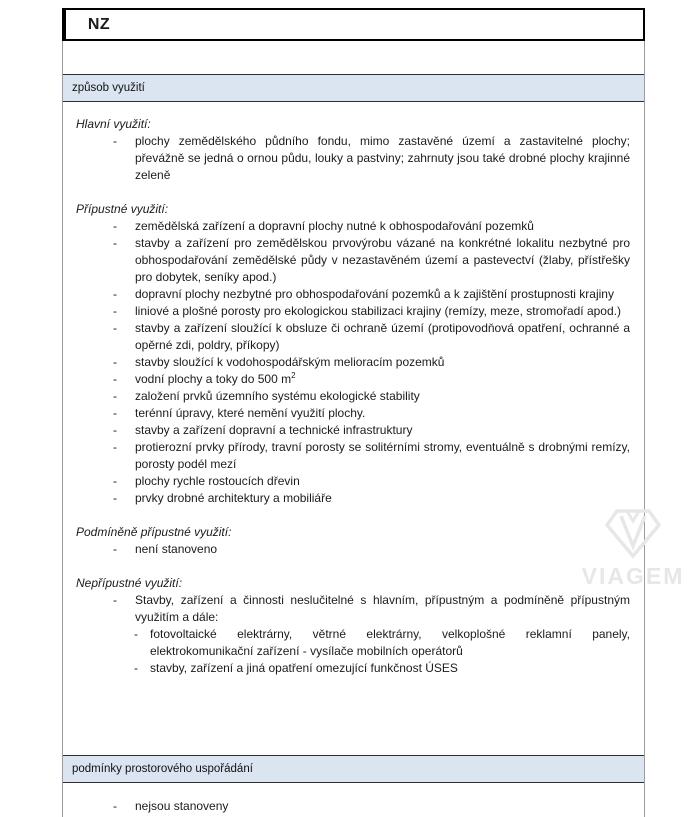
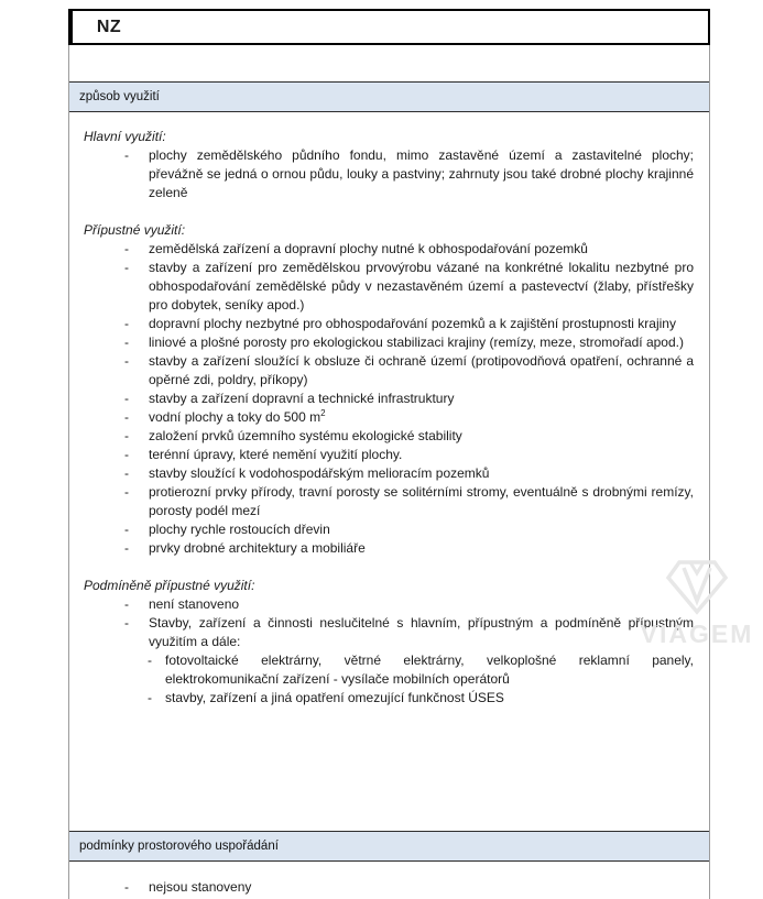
  NZ
  způsob využití
  Hlavní využití:
  -
  plochy zemědělského půdního fondu, mimo zastavěné území a zastavitelné plochy; převážně se jedná o ornou půdu, louky a pastviny; zahrnuty jsou také drobné plochy krajinné zeleně
  Přípustné využití:
  -
  zemědělská zařízení a dopravní plochy nutné k obhospodařování pozemků
  -
  stavby a zařízení pro zemědělskou prvovýrobu vázané na konkrétné lokalitu nezbytné pro obhospodařování zemědělské půdy v nezastavěném území a pastevectví (žlaby, přístřešky pro dobytek, seníky apod.)
  -
  dopravní plochy nezbytné pro obhospodařování pozemků a k zajištění prostupnosti krajiny
  -
  liniové a plošné porosty pro ekologickou stabilizaci krajiny (remízy, meze, stromořadí apod.)
  -
  stavby a zařízení sloužící k obsluze či ochraně území (protipovodňová opatření, ochranné a opěrné zdi, poldry, příkopy)
  -
- stavby sloužící k vodohospodářským melioracím pozemků
+ stavby a zařízení dopravní a technické infrastruktury
  -
  vodní plochy a toky do 500 m2
  -
  založení prvků územního systému ekologické stability
  -
  terénní úpravy, které nemění využití plochy.
  -
- stavby a zařízení dopravní a technické infrastruktury
+ stavby sloužící k vodohospodářským melioracím pozemků
  -
  protierozní prvky přírody, travní porosty se solitérními stromy, eventuálně s drobnými remízy, porosty podél mezí
  -
  plochy rychle rostoucích dřevin
  -
  prvky drobné architektury a mobiliáře
  Podmíněně přípustné využití:
  -
  není stanoveno
- Nepřípustné využití:
  -
  Stavby, zařízení a činnosti neslučitelné s hlavním, přípustným a podmíněně přípustným využitím a dále:
  -
  fotovoltaické elektrárny, větrné elektrárny, velkoplošné reklamní panely, elektrokomunikační zařízení - vysílače mobilních operátorů
  -
  stavby, zařízení a jiná opatření omezující funkčnost ÚSES
  podmínky prostorového uspořádání
  -
  nejsou stanoveny
  VIAGEM
